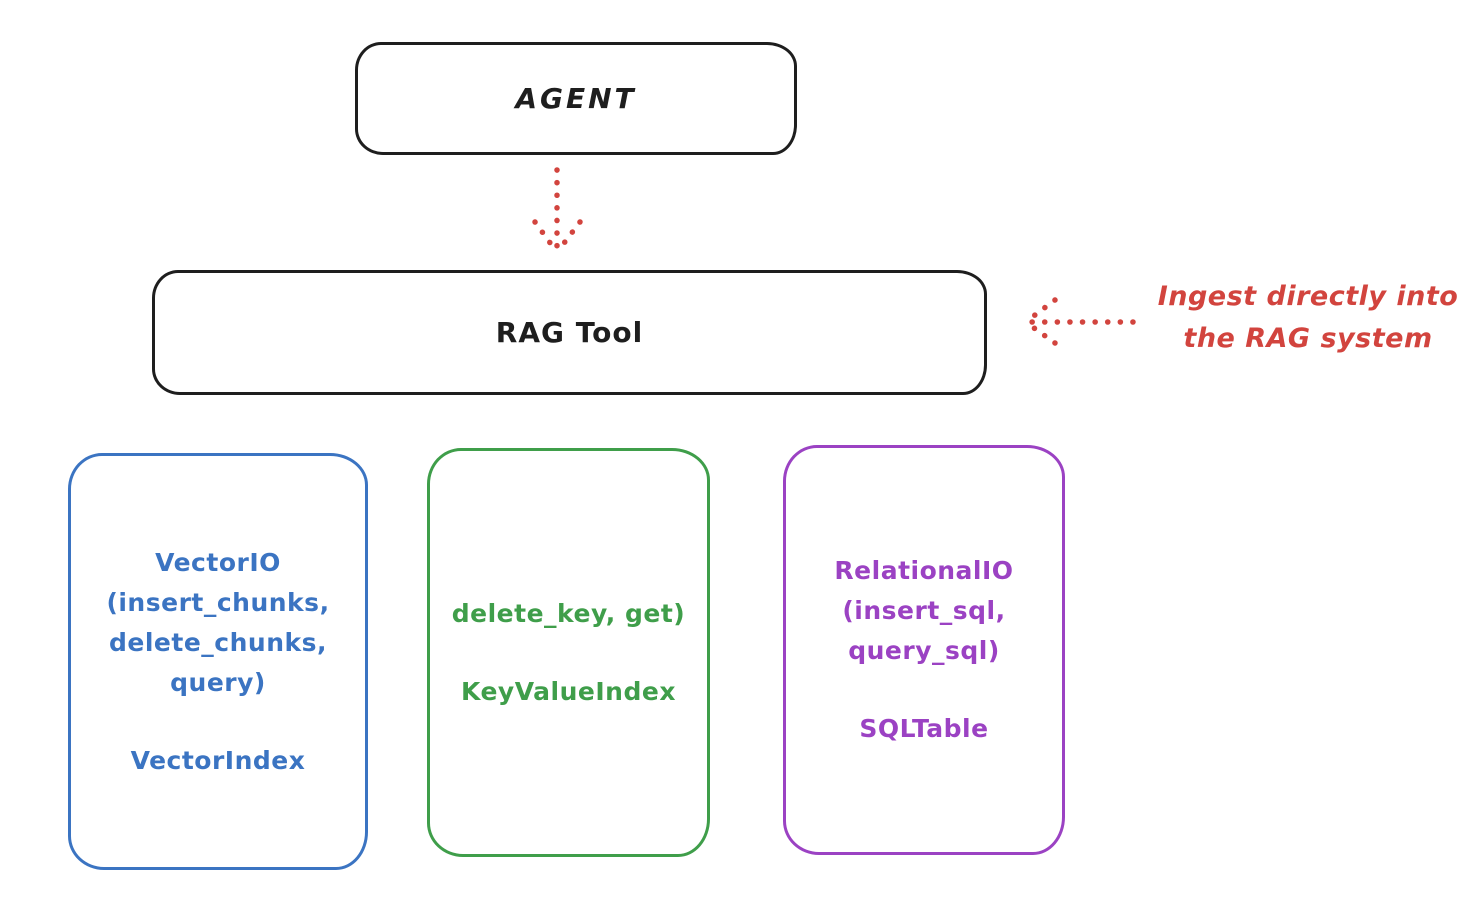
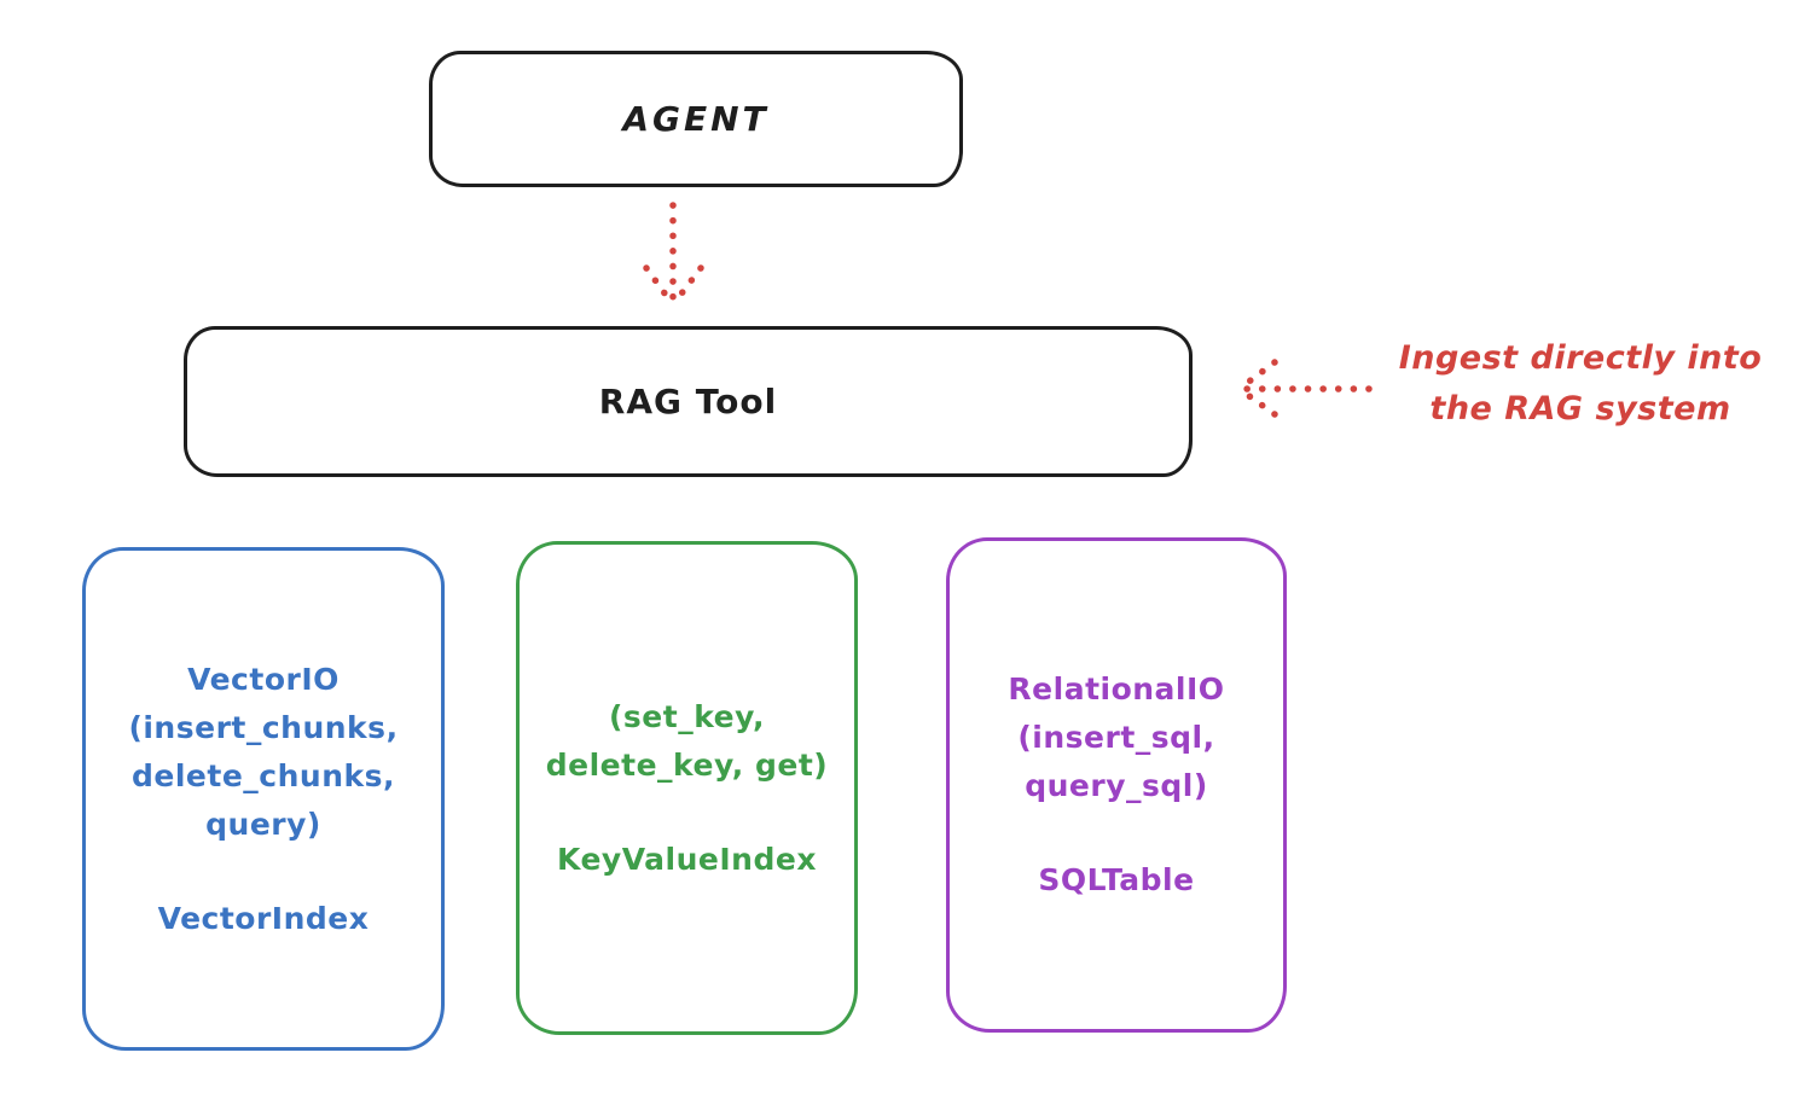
  AGENT
  RAG Tool
  Ingest directly into
  the RAG system
  VectorIO
  (insert_chunks,
  delete_chunks,
  query)
  VectorIndex
+ (set_key,
  delete_key, get)
  KeyValueIndex
  RelationalIO
  (insert_sql,
  query_sql)
  SQLTable
